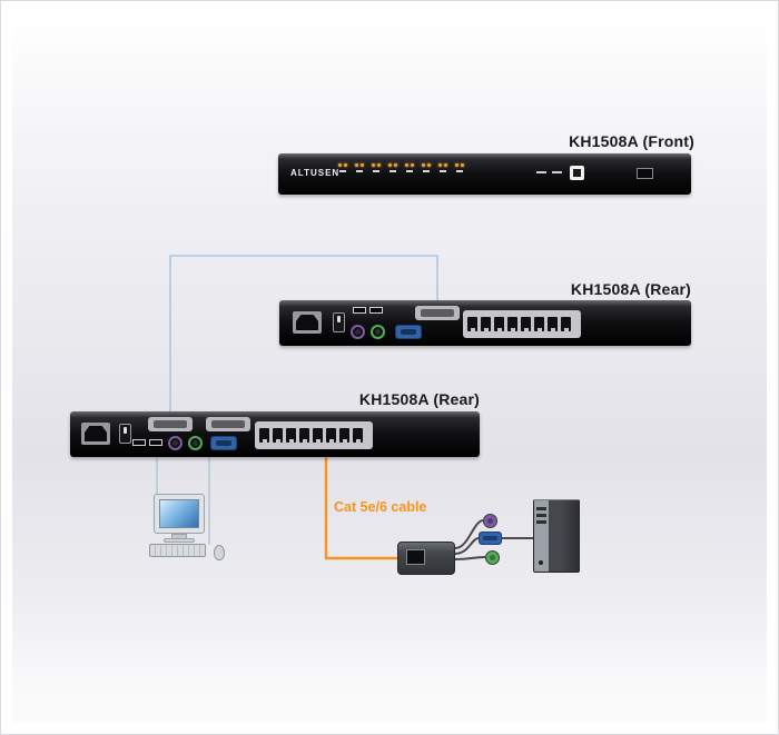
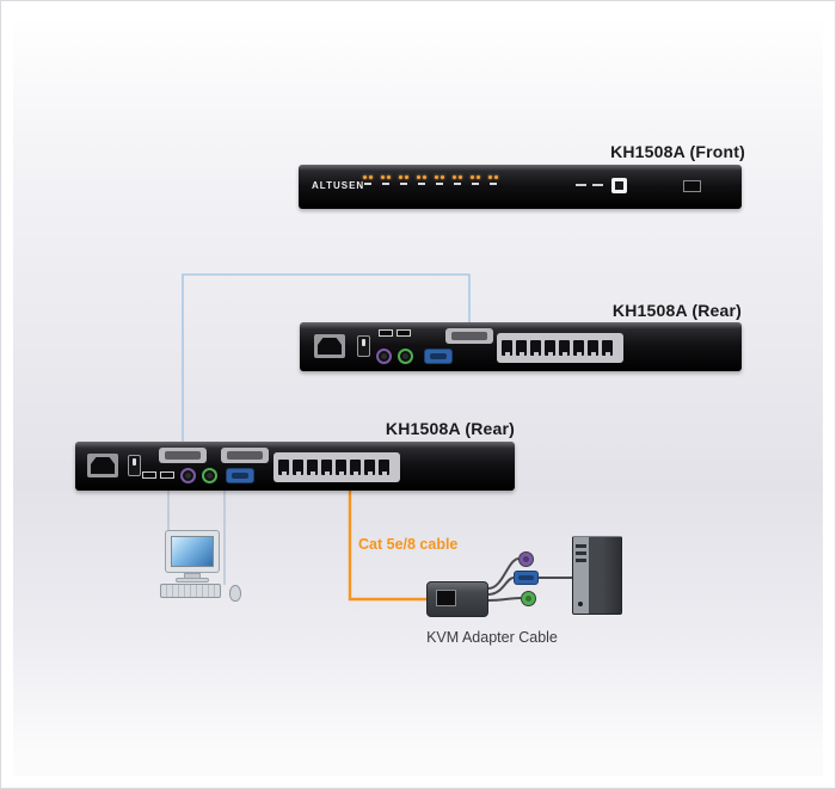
  KH1508A (Front)
  ALTUSEN
  KH1508A (Rear)
  KH1508A (Rear)
- Cat 5e/6 cable
+ Cat 5e/8 cable
+ KVM Adapter Cable
